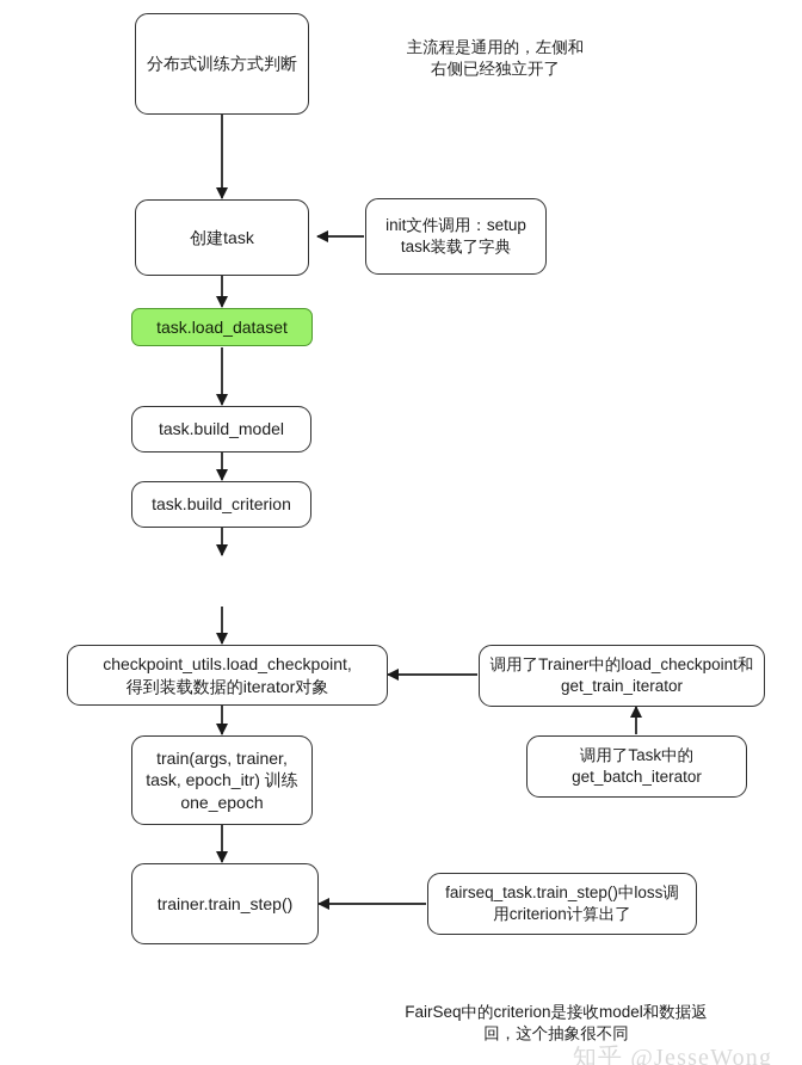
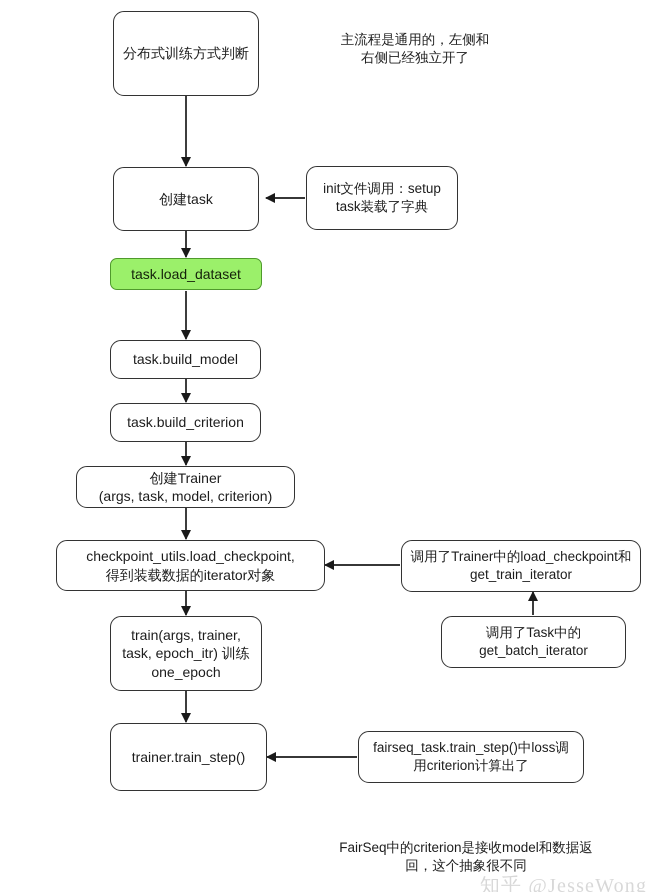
  分布式训练方式判断
  创建task
  task.load_dataset
  task.build_model
  task.build_criterion
+ 创建Trainer
+ (args, task, model, criterion)
  checkpoint_utils.load_checkpoint,
  得到装载数据的iterator对象
  train(args, trainer,
  task, epoch_itr) 训练
  one_epoch
  trainer.train_step()
  init文件调用：setup
  task装载了字典
  调用了Trainer中的load_checkpoint和
  get_train_iterator
  调用了Task中的
  get_batch_iterator
  fairseq_task.train_step()中loss调
  用criterion计算出了
  主流程是通用的，左侧和
  右侧已经独立开了
  FairSeq中的criterion是接收model和数据返
  回，这个抽象很不同
  知乎 @JesseWong
